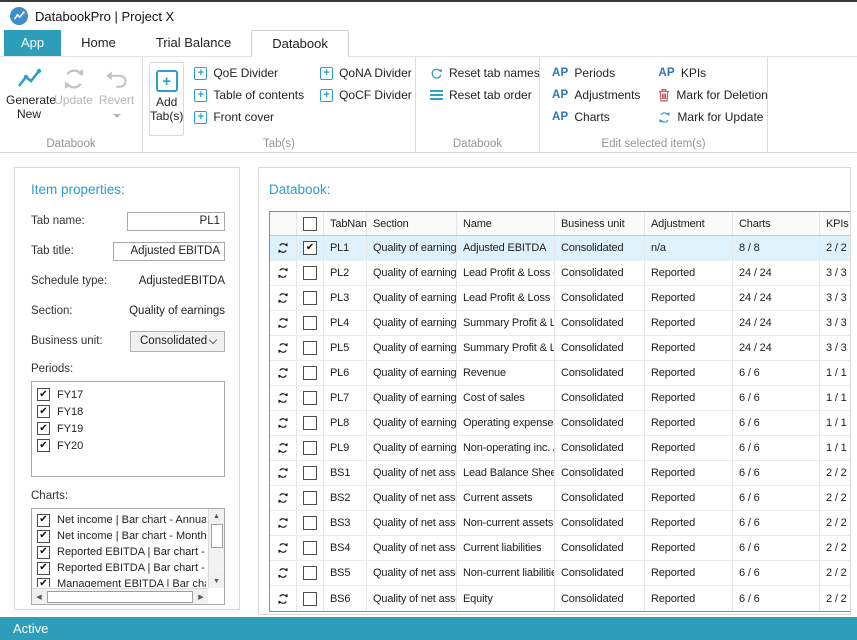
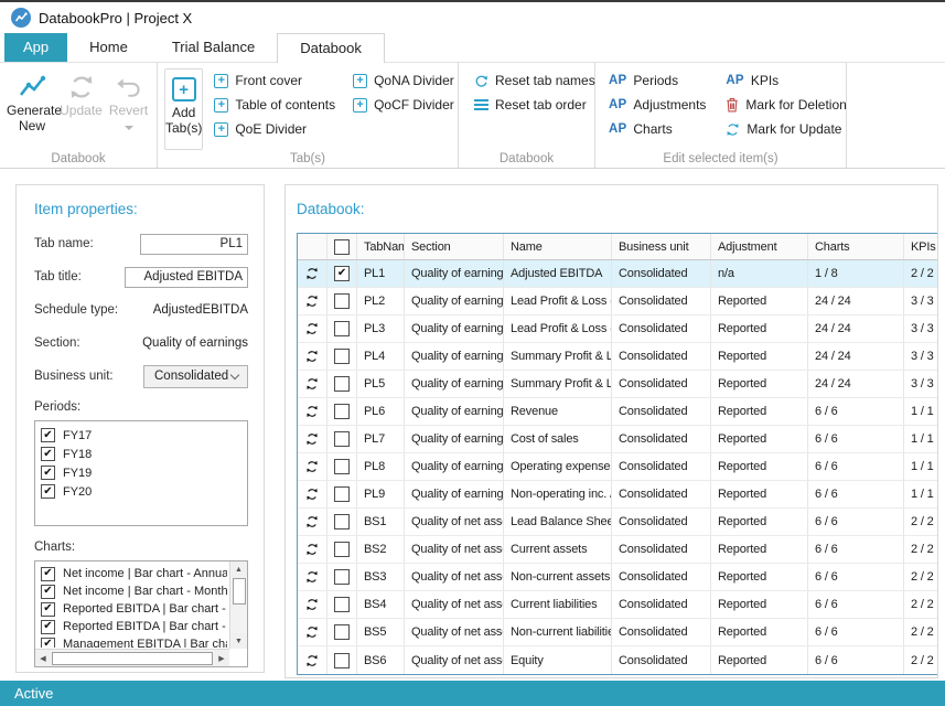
  DatabookPro | Project X
  App
  Home
  Trial Balance
  Databook
  Generate
  New
  Update
  Revert
  Databook
  +
  Add
  Tab(s)
  +
- QoE Divider
+ Front cover
  +
  Table of contents
  +
- Front cover
+ QoE Divider
  +
  QoNA Divider
  +
  QoCF Divider
  Tab(s)
  Reset tab names
  Reset tab order
  Databook
  AP
  Periods
  AP
  Adjustments
  AP
  Charts
  AP
  KPIs
  Mark for Deletion
  Mark for Update
  Edit selected item(s)
  Item properties:
  Tab name:
  PL1
  Tab title:
  Adjusted EBITDA
  Schedule type:
  AdjustedEBITDA
  Section:
  Quality of earnings
  Business unit:
  Consolidated
  Periods:
  ✔
  FY17
  ✔
  FY18
  ✔
  FY19
  ✔
  FY20
  Charts:
  ✔
  Net income | Bar chart - Annua
  ✔
  Net income | Bar chart - Month
  ✔
  Reported EBITDA | Bar chart -
  ✔
  Reported EBITDA | Bar chart -
  ✔
  Databook:
  TabNam
  Section
  Name
  Business unit
  Adjustment
  Charts
  KPIs
  ✔
  PL1
  Quality of earning
  Adjusted EBITDA
  Consolidated
  n/a
- 8 / 8
+ 1 / 8
  2 / 2
  PL2
  Quality of earning
  Lead Profit & Loss (
  Consolidated
  Reported
  24 / 24
  3 / 3
  PL3
  Quality of earning
  Lead Profit & Loss (
  Consolidated
  Reported
  24 / 24
  3 / 3
  PL4
  Quality of earning
  Summary Profit & L
  Consolidated
  Reported
  24 / 24
  3 / 3
  PL5
  Quality of earning
  Summary Profit & L
  Consolidated
  Reported
  24 / 24
  3 / 3
  PL6
  Quality of earning
  Revenue
  Consolidated
  Reported
  6 / 6
  1 / 1
  PL7
  Quality of earning
  Cost of sales
  Consolidated
  Reported
  6 / 6
  1 / 1
  PL8
  Quality of earning
  Operating expense
  Consolidated
  Reported
  6 / 6
  1 / 1
  PL9
  Quality of earning
  Non-operating inc. /
  Consolidated
  Reported
  6 / 6
  1 / 1
  BS1
  Quality of net ass
  Consolidated
  Reported
  6 / 6
  2 / 2
  BS2
  Quality of net ass
  Current assets
  Consolidated
  Reported
  6 / 6
  2 / 2
  BS3
  Quality of net ass
  Non-current assets
  Consolidated
  Reported
  6 / 6
  2 / 2
  BS4
  Quality of net ass
  Current liabilities
  Consolidated
  Reported
  6 / 6
  2 / 2
  BS5
  Quality of net ass
  Non-current liabilitie
  Consolidated
  Reported
  6 / 6
  2 / 2
  BS6
  Quality of net ass
  Equity
  Consolidated
  Reported
  6 / 6
  2 / 2
  Active
